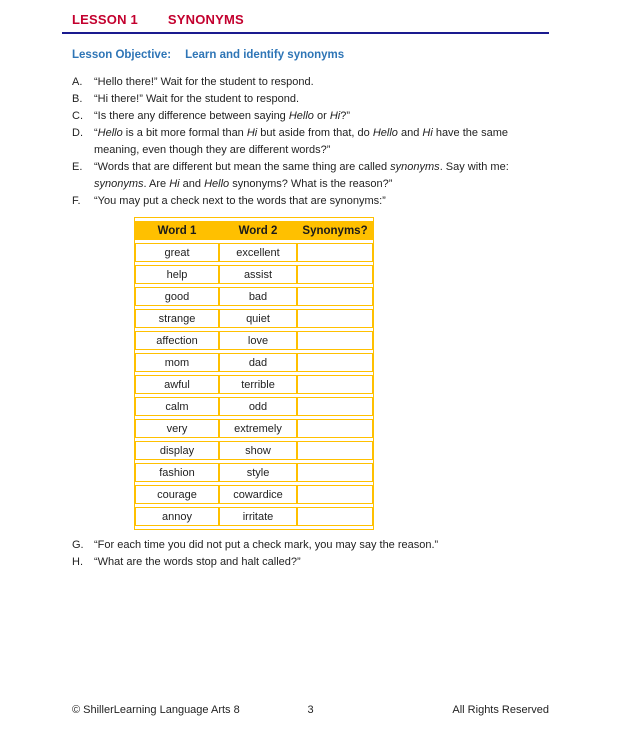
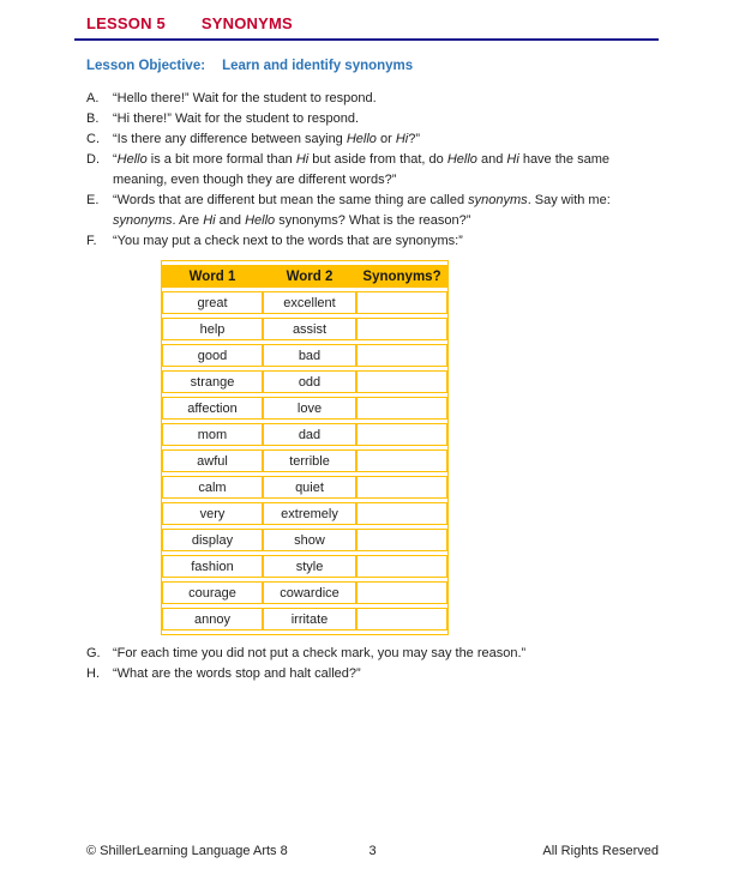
- LESSON 1
+ LESSON 5
  SYNONYMS
  Lesson Objective:
  Learn and identify synonyms
  A.
  “Hello there!” Wait for the student to respond.
  B.
  “Hi there!” Wait for the student to respond.
  C.
  “Is there any difference between saying Hello or Hi?”
  D.
  “Hello is a bit more formal than Hi but aside from that, do Hello and Hi have the same meaning, even though they are different words?”
  E.
  “Words that are different but mean the same thing are called synonyms. Say with me: synonyms. Are Hi and Hello synonyms? What is the reason?”
  F.
  “You may put a check next to the words that are synonyms:”
  Word 1	Word 2	Synonyms?
  great	excellent
  help	assist
  good	bad
- strange	quiet
+ strange	odd
  affection	love
  mom	dad
  awful	terrible
- calm	odd
+ calm	quiet
  very	extremely
  display	show
  fashion	style
  courage	cowardice
  annoy	irritate
  G.
  “For each time you did not put a check mark, you may say the reason.”
  H.
  “What are the words stop and halt called?”
  © ShillerLearning Language Arts 8
  3
  All Rights Reserved
